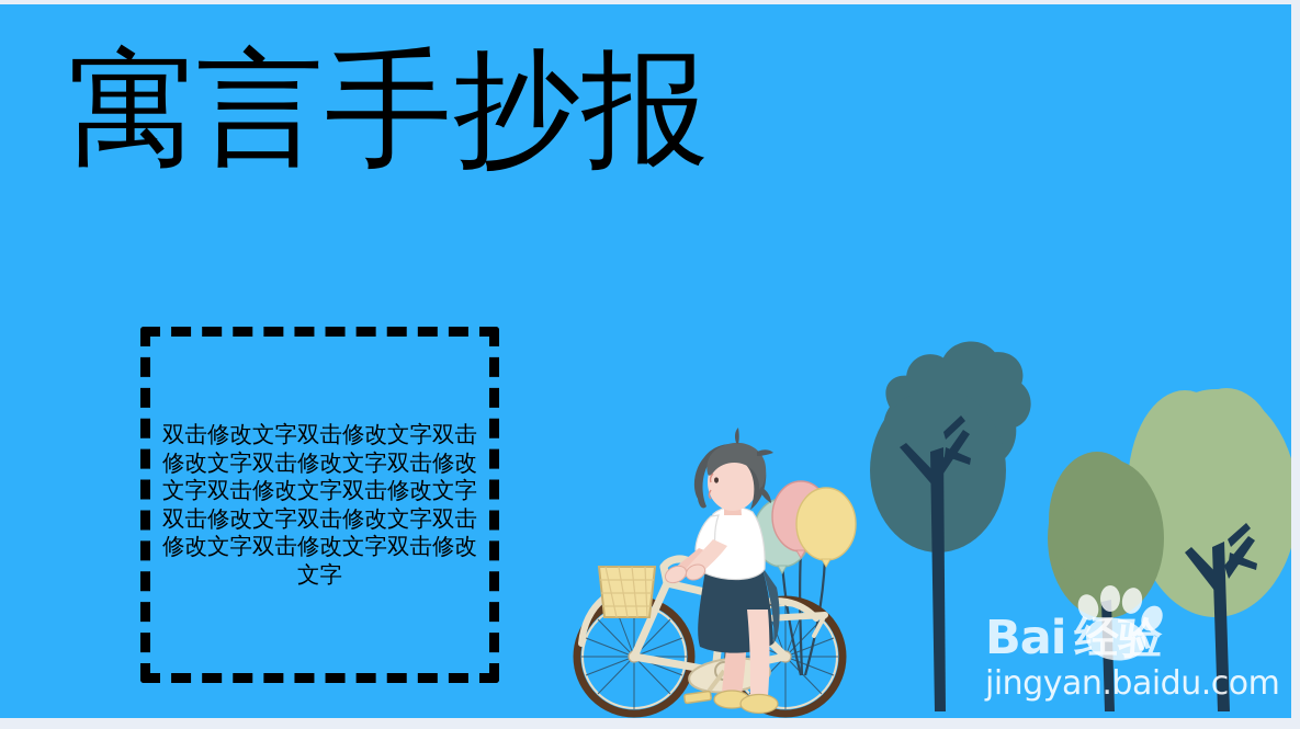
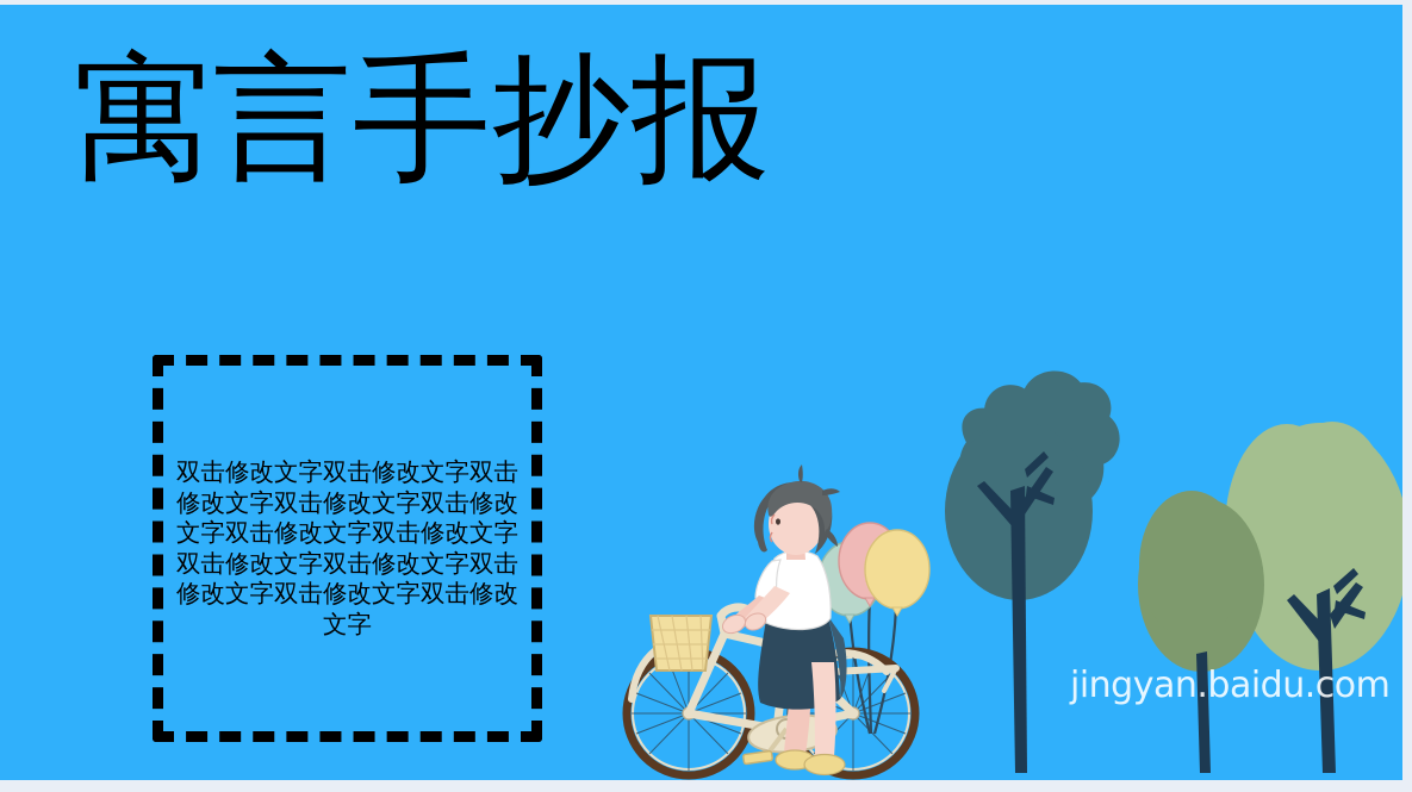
  寓言手抄报
  双击修改文字双击修改文字双击修改文字双击修改文字双击修改文字双击修改文字双击修改文字双击修改文字双击修改文字双击修改文字双击修改文字双击修改文字
- Bai
- 经验
  jingyan.baidu.com
